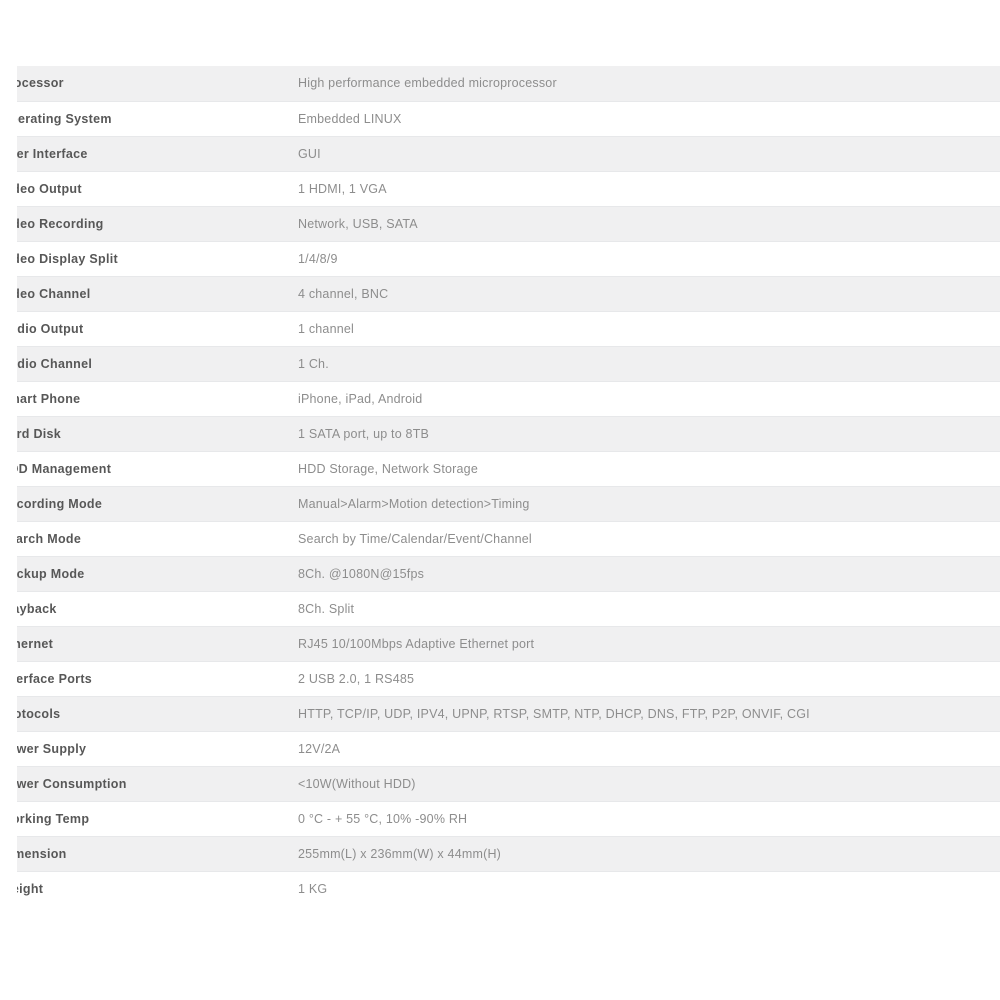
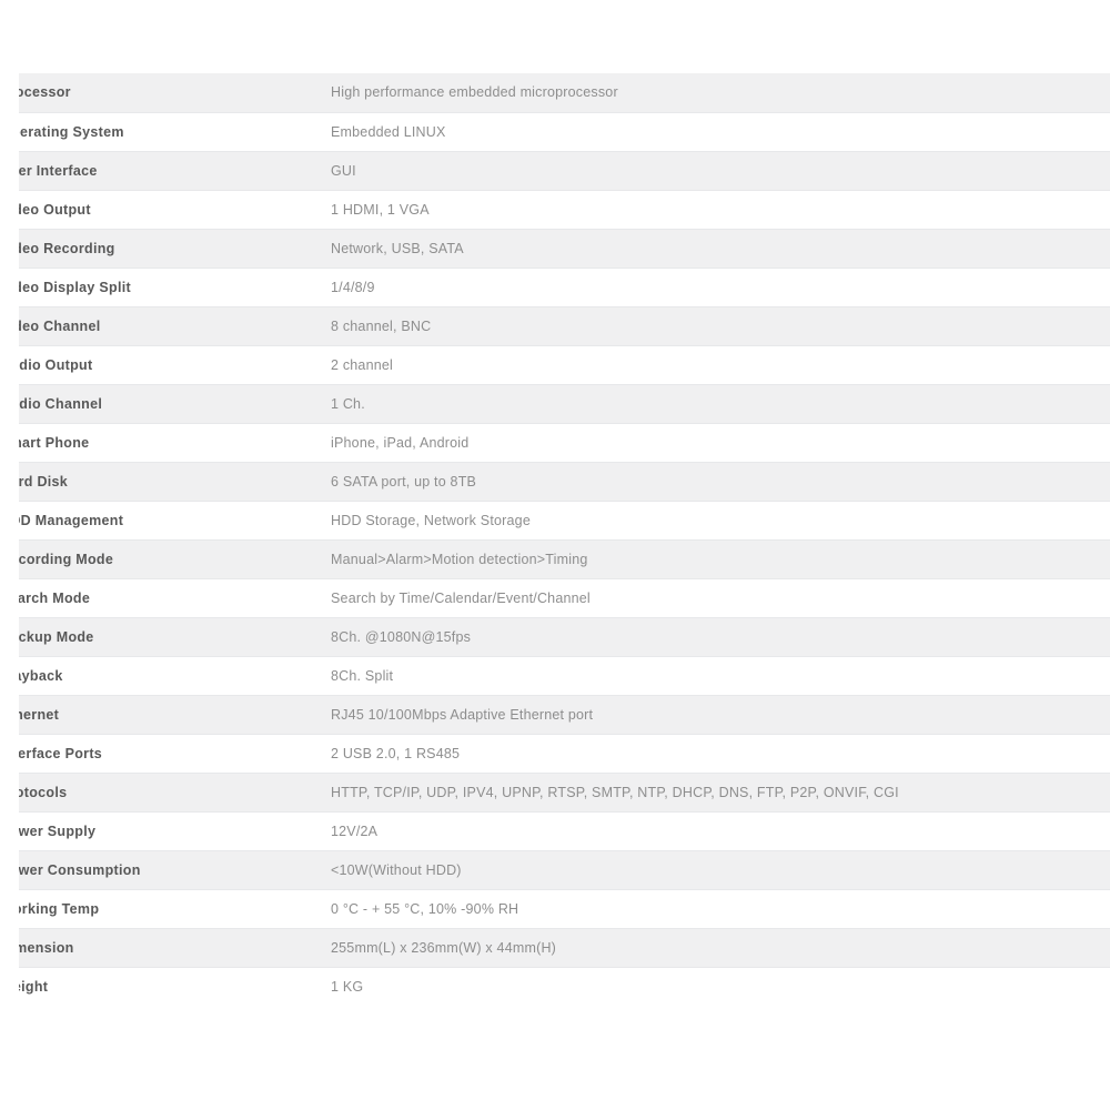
  ocessor	High performance embedded microprocessor
  erating System	Embedded LINUX
  er Interface	GUI
  eo Output	1 HDMI, 1 VGA
  eo Recording	Network, USB, SATA
  eo Display Split	1/4/8/9
- eo Channel	4 channel, BNC
+ eo Channel	8 channel, BNC
- dio Output	1 channel
+ dio Output	2 channel
  dio Channel	1 Ch.
  art Phone	iPhone, iPad, Android
- rd Disk	1 SATA port, up to 8TB
+ rd Disk	6 SATA port, up to 8TB
  D Management	HDD Storage, Network Storage
  cording Mode	Manual>Alarm>Motion detection>Timing
  arch Mode	Search by Time/Calendar/Event/Channel
  ckup Mode	8Ch. @1080N@15fps
  yback	8Ch. Split
  hernet	RJ45 10/100Mbps Adaptive Ethernet port
  erface Ports	2 USB 2.0, 1 RS485
  otocols	HTTP, TCP/IP, UDP, IPV4, UPNP, RTSP, SMTP, NTP, DHCP, DNS, FTP, P2P, ONVIF, CGI
  wer Supply	12V/2A
  wer Consumption	<10W(Without HDD)
  rking Temp	0 °C - + 55 °C, 10% -90% RH
  mension	255mm(L) x 236mm(W) x 44mm(H)
  ight	1 KG
